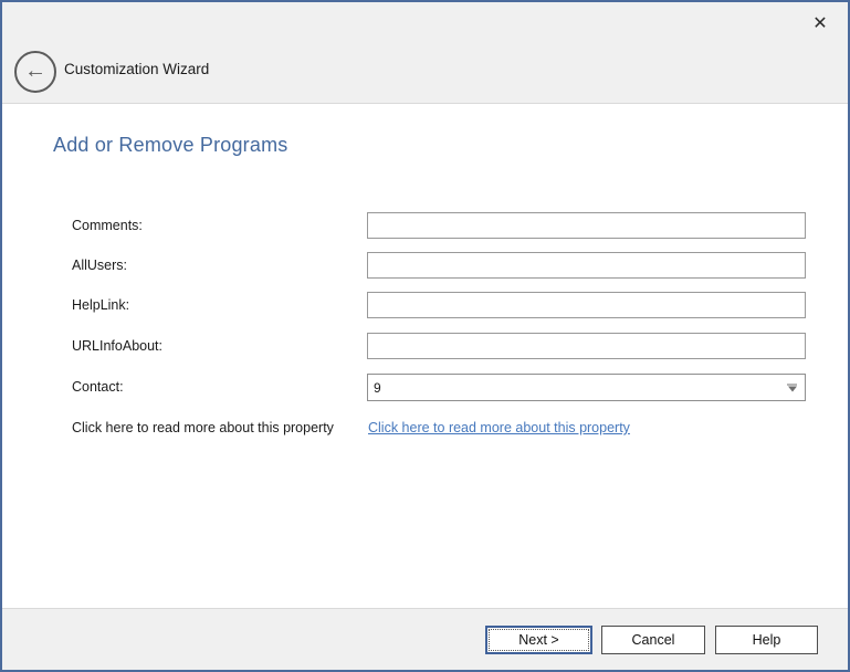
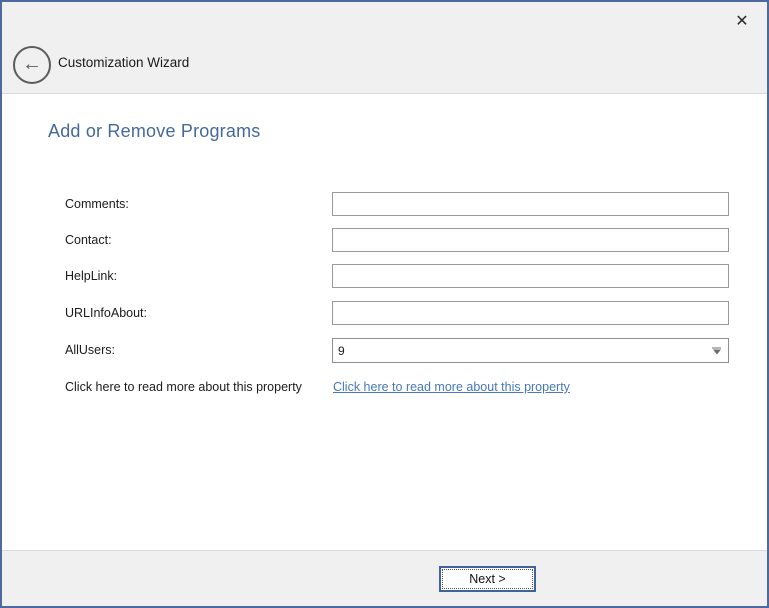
  ✕
  ←
  Customization Wizard
  Add or Remove Programs
  Comments:
- AllUsers:
+ Contact:
  HelpLink:
  URLInfoAbout:
- Contact:
+ AllUsers:
  9
  Click here to read more about this property
  Click here to read more about this property
  Next >
- Cancel
- Help
